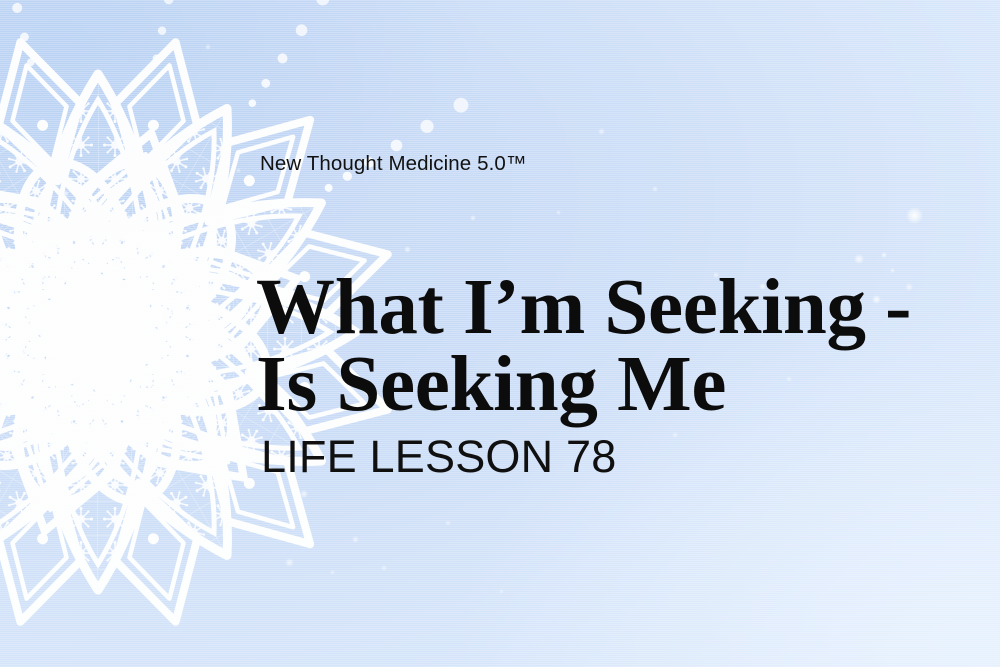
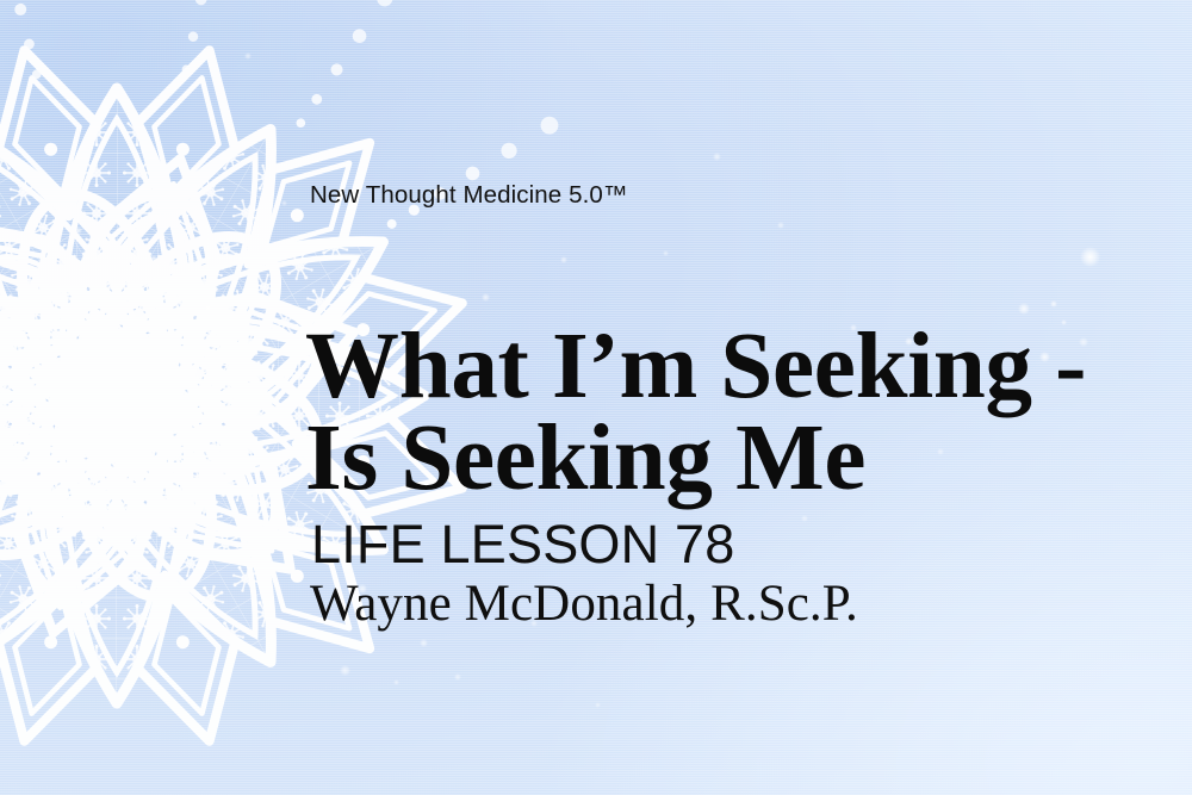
  New Thought Medicine 5.0™
  What I’m Seeking -
  Is Seeking Me
  LIFE LESSON 78
+ Wayne McDonald, R.Sc.P.
